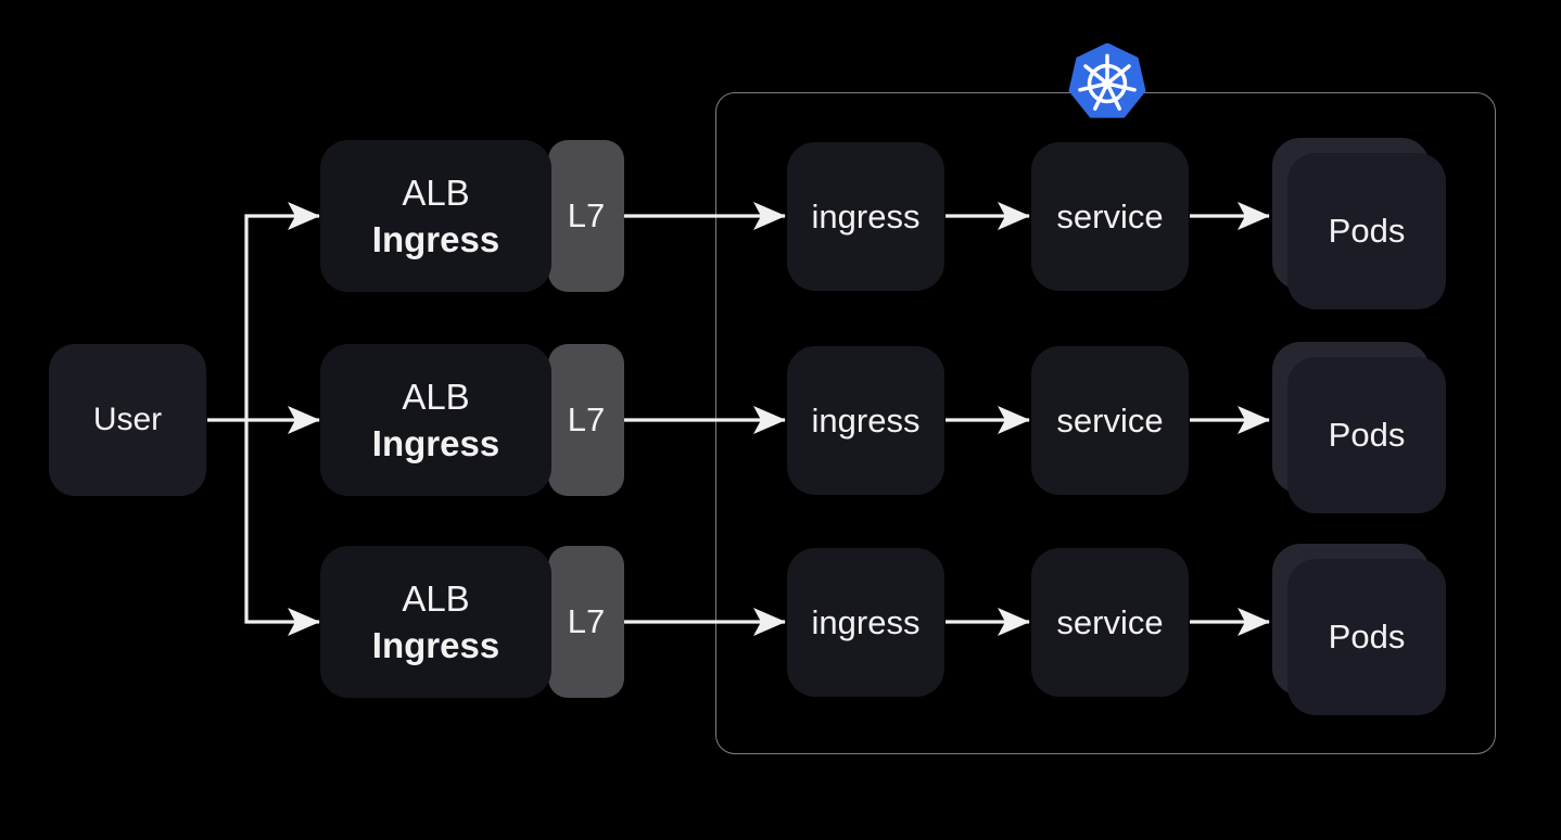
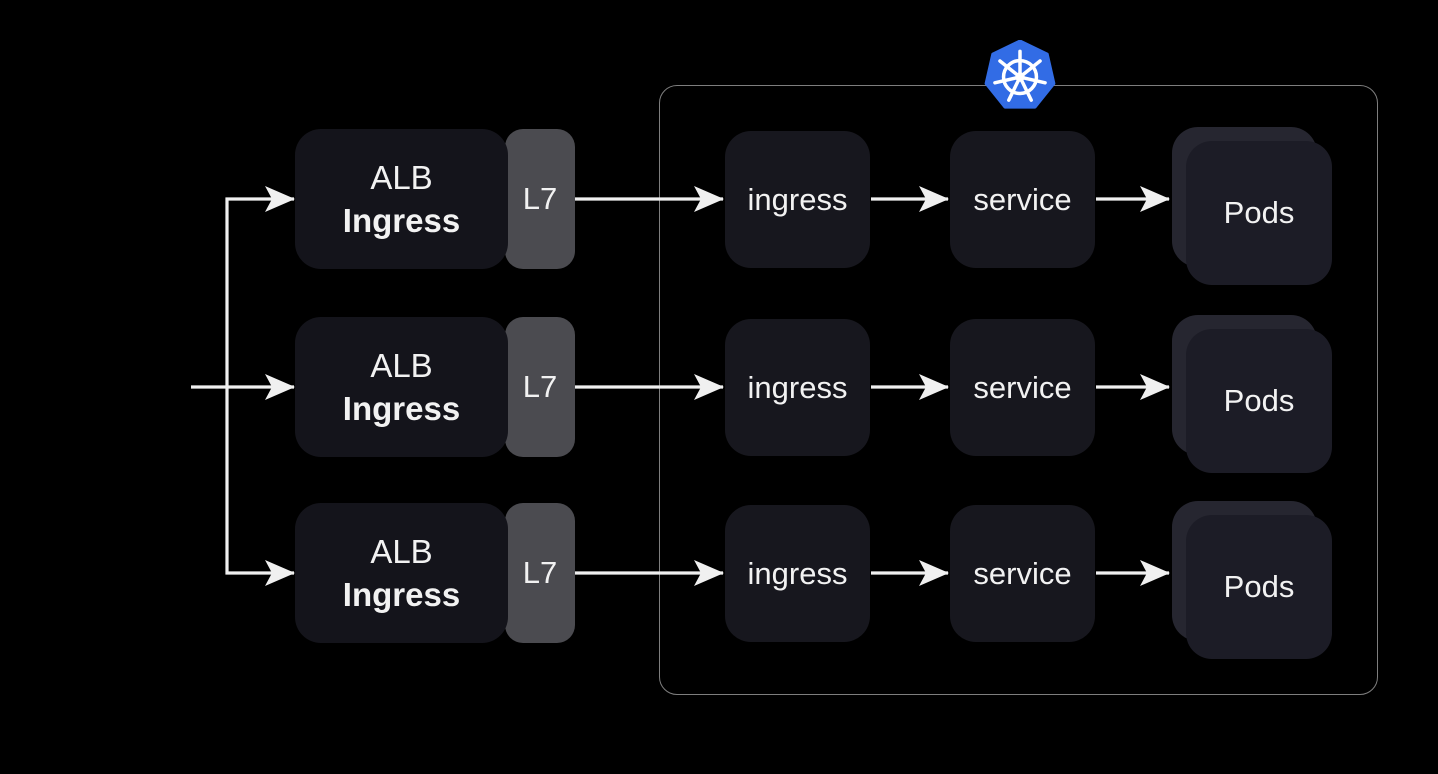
- User
  L7
  ALB
  Ingress
  L7
  ALB
  Ingress
  L7
  ALB
  Ingress
  ingress
  service
  Pods
  ingress
  service
  Pods
  ingress
  service
  Pods
